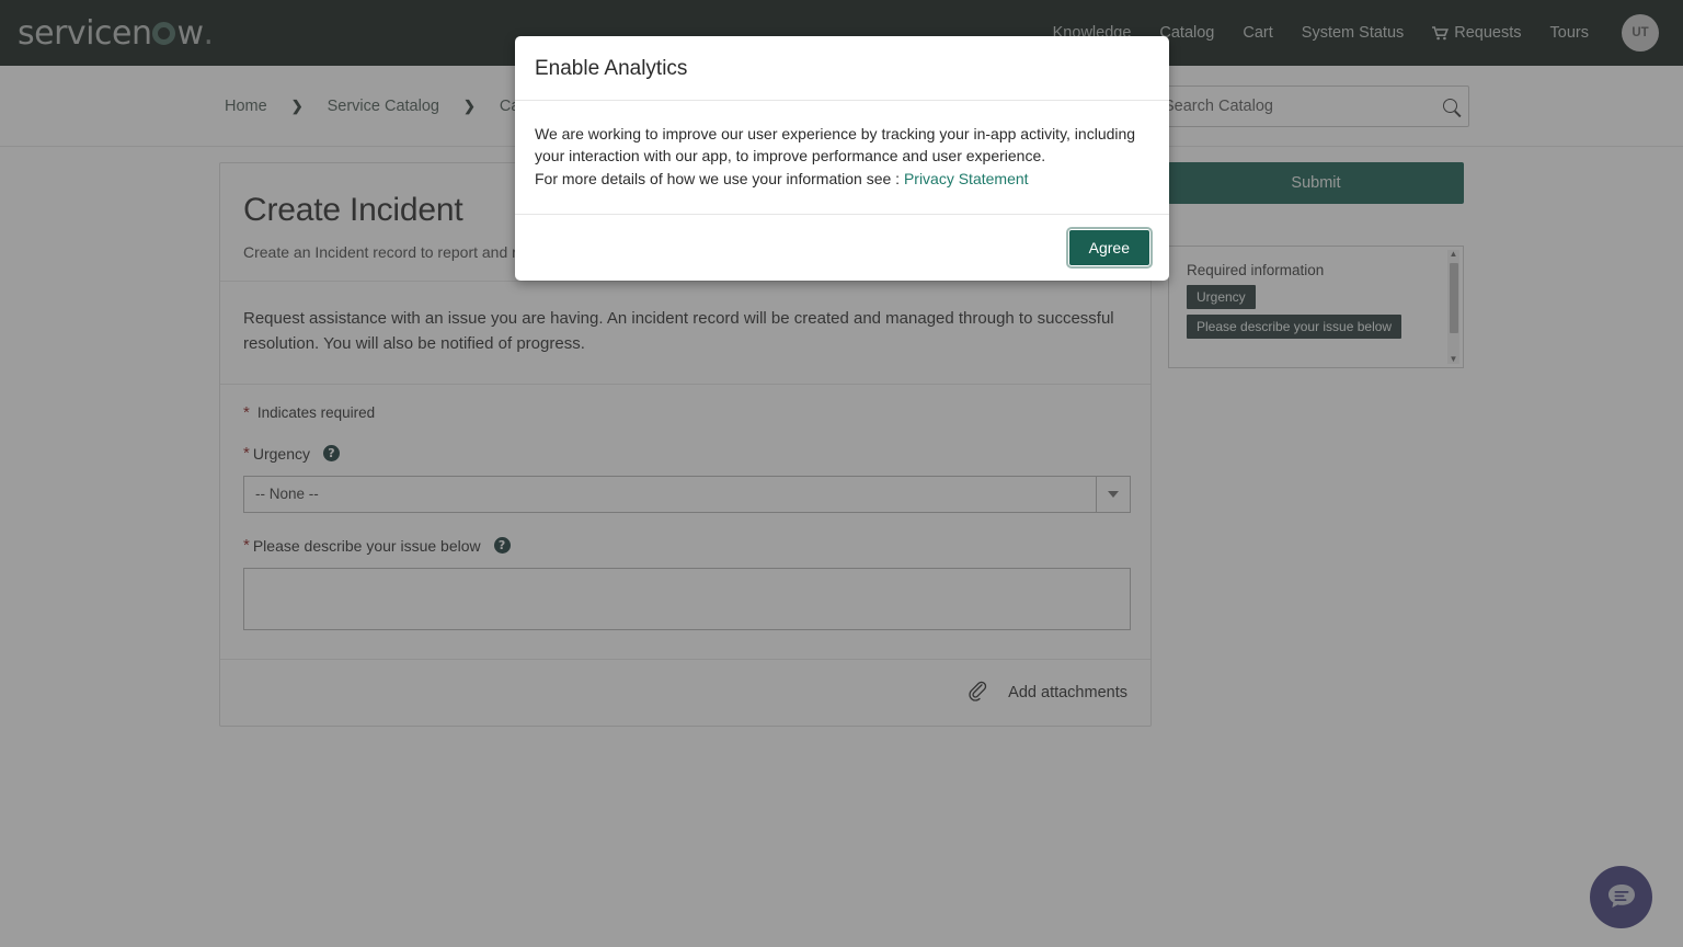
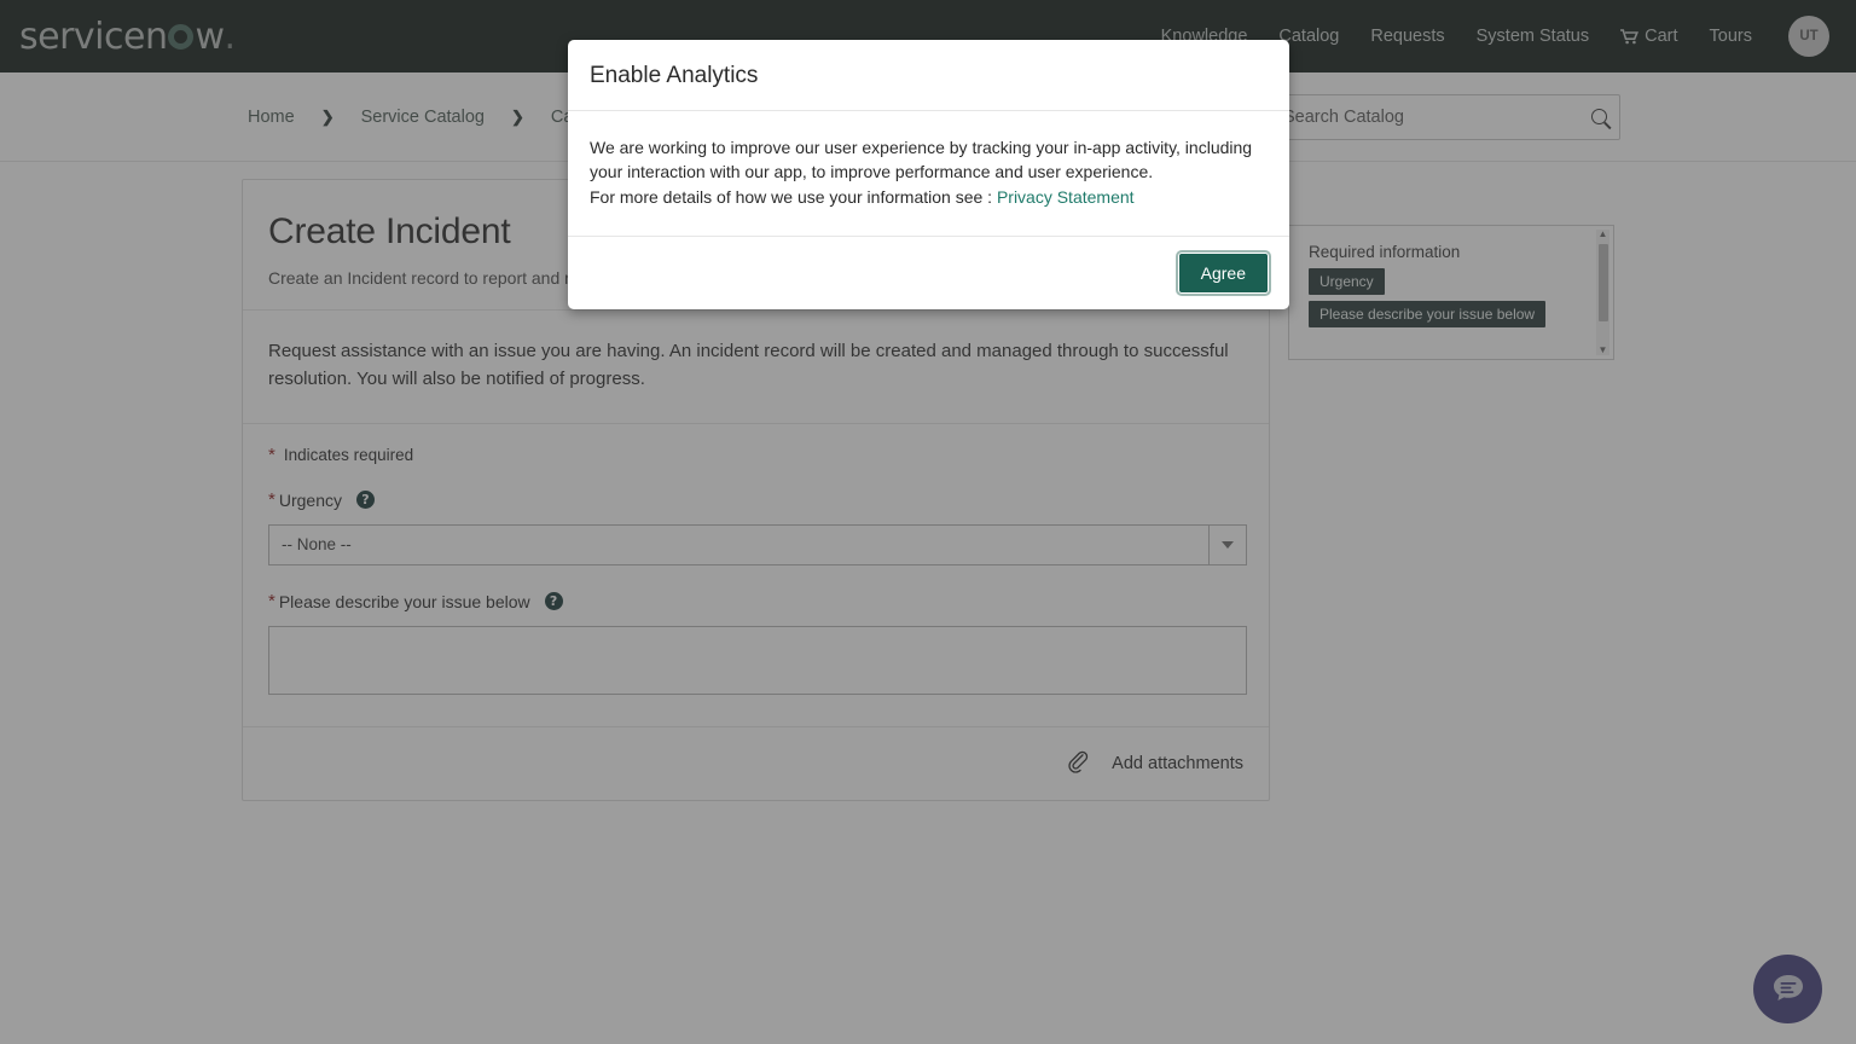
  servicen
  w
  .
  Knowledge
  Catalog
- Cart
+ Requests
  System Status
- Requests
+ Cart
  Tours
  UT
  Home
  ❯
  Service Catalog
  ❯
  earch Catalog
  Create Incident
  Create an Incident record to report and
  Request assistance with an issue you are having. An incident record will be created and managed through to successful resolution. You will also be notified of progress.
  *
  Indicates required
  *
  Urgency
  ?
  -- None --
  *
  Please describe your issue below
  ?
  Add attachments
- Submit
  Required information
  Urgency
  Please describe your issue below
  ▲
  ▼
  Enable Analytics
  We are working to improve our user experience by tracking your in-app activity, including your interaction with our app, to improve performance and user experience.
  For more details of how we use your information see : Privacy Statement
  Agree
